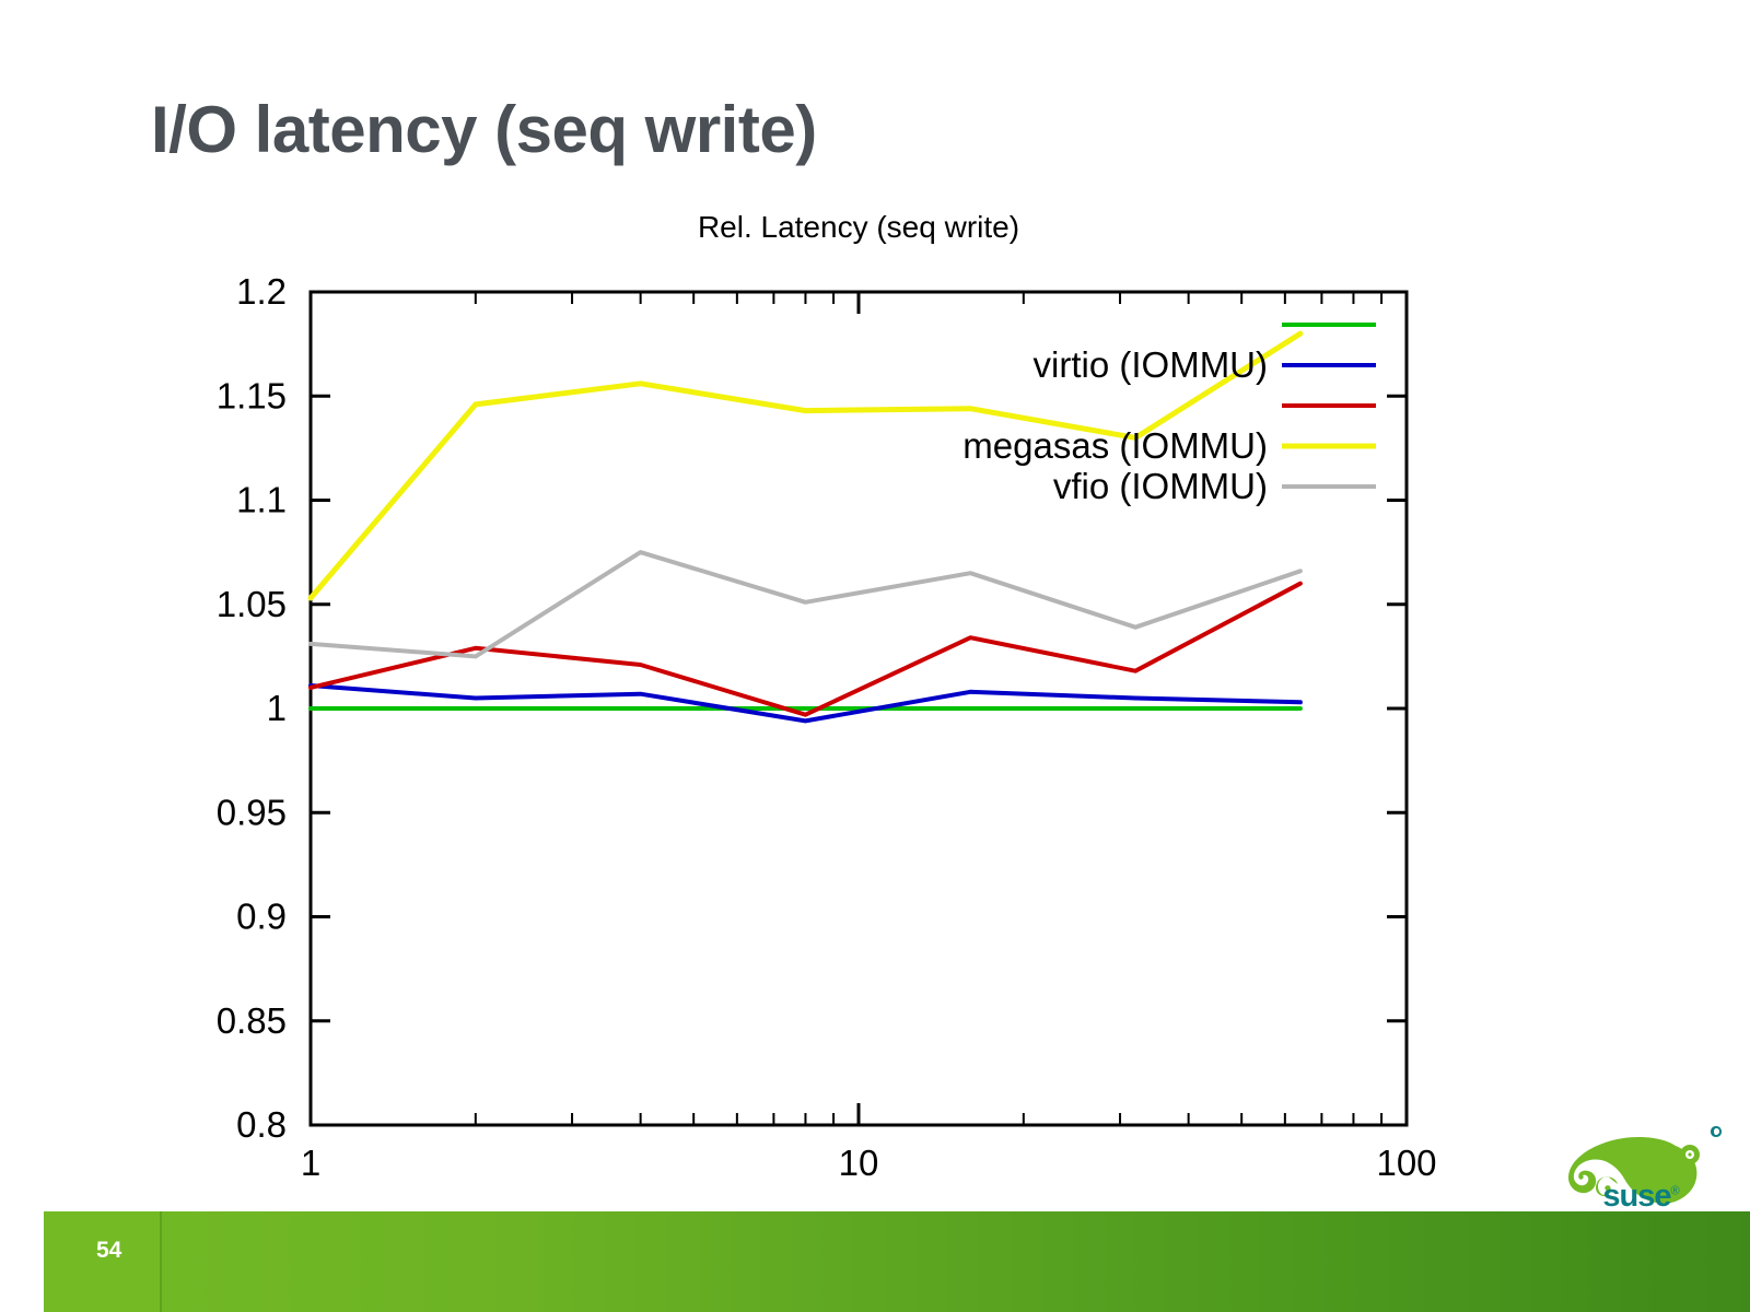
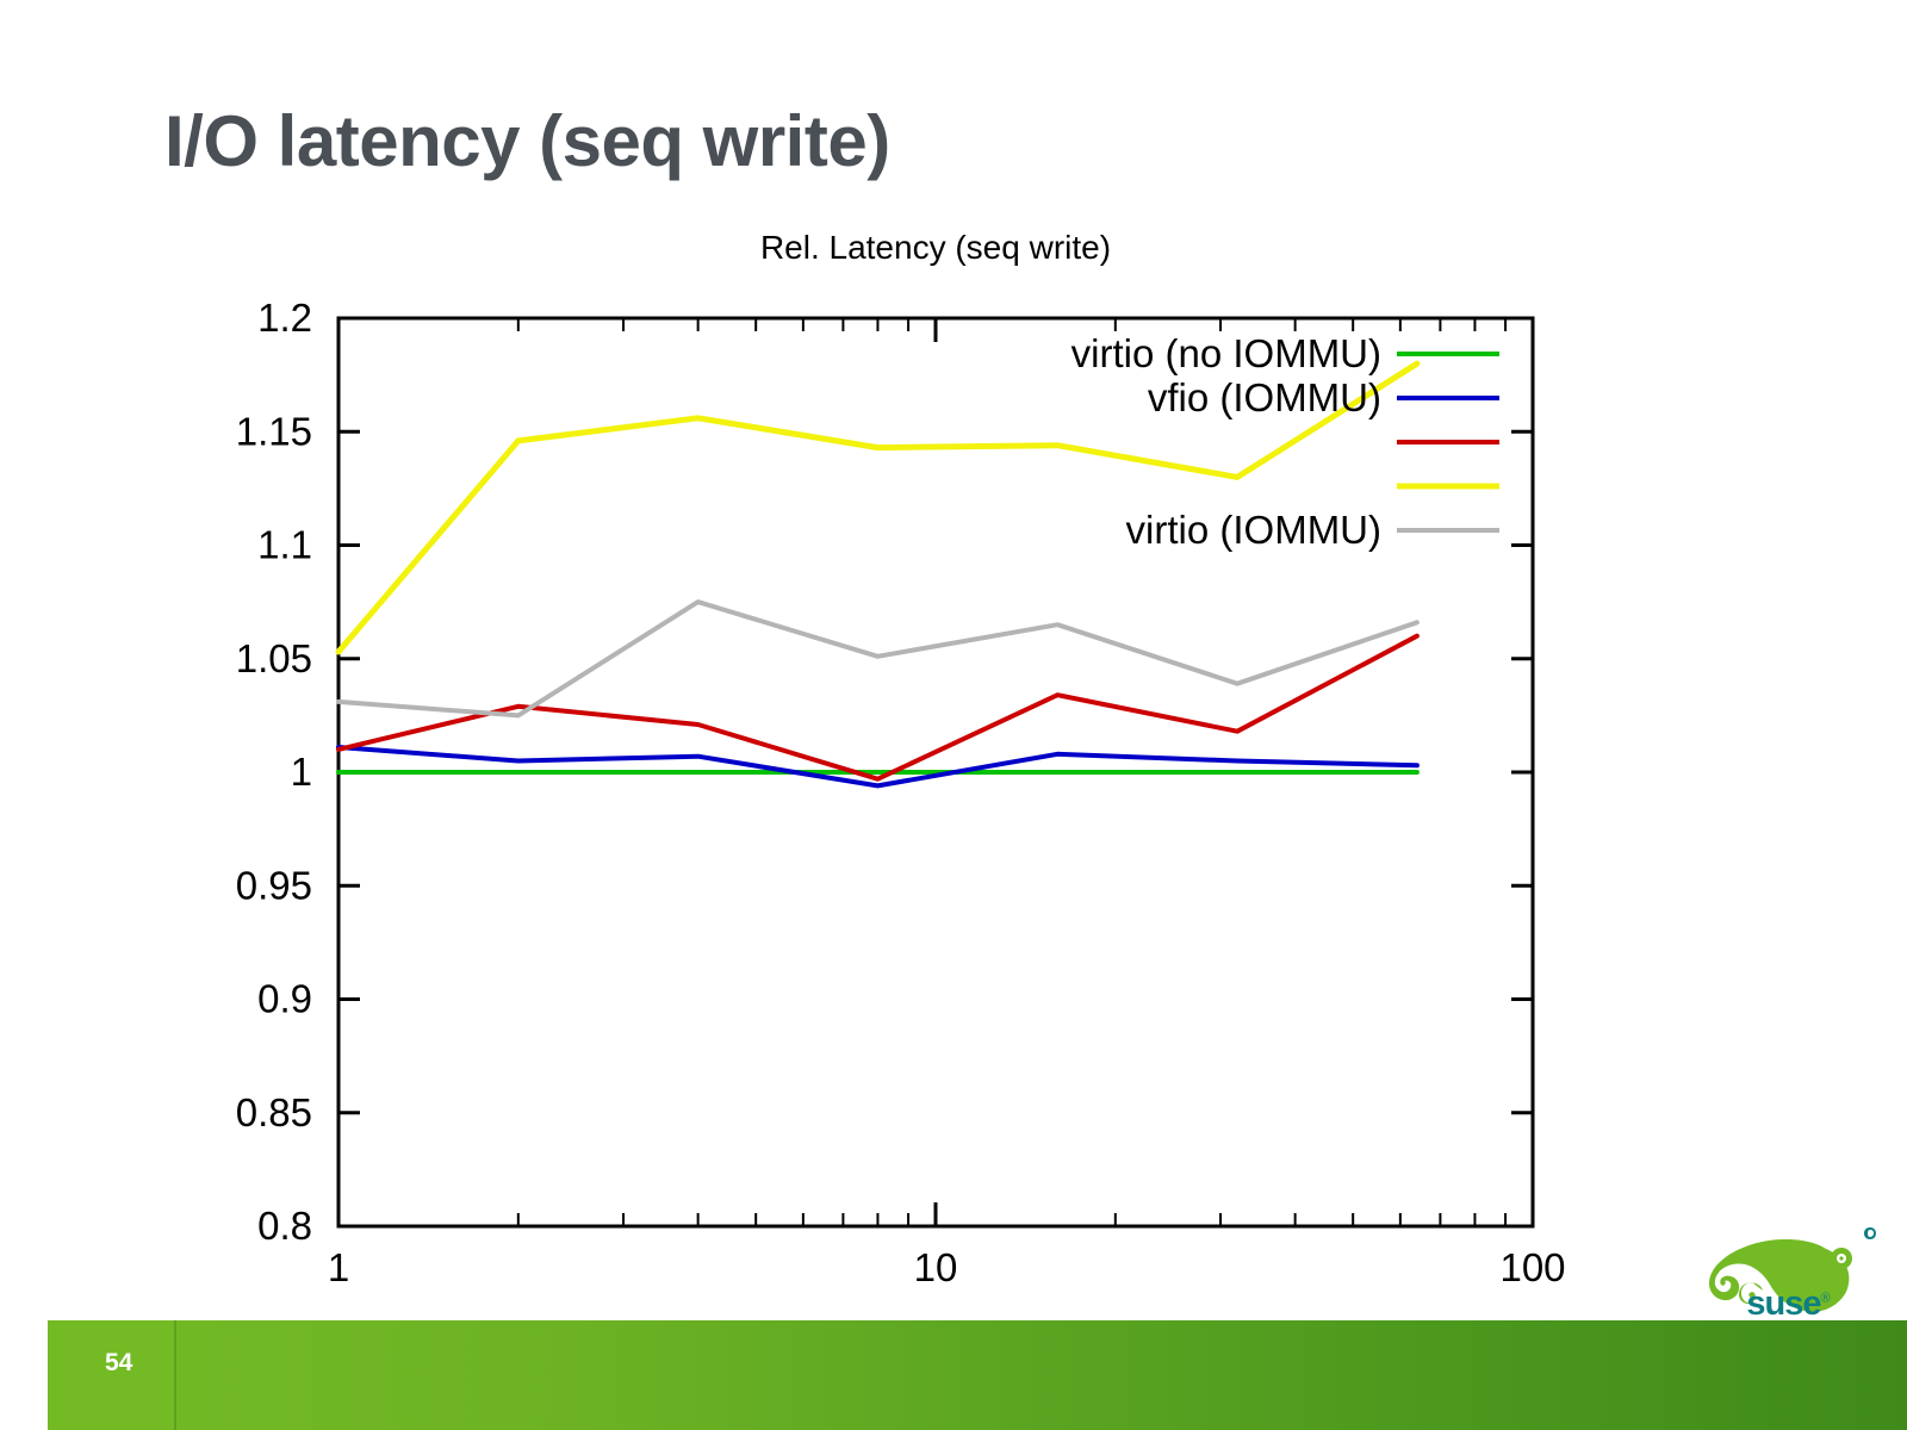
  I/O latency (seq write)
  Rel. Latency (seq write)
  0.8
  0.85
  0.9
  0.95
  1
  1.05
  1.1
  1.15
  1.2
  1
  10
  100
+ virtio (no IOMMU)
- virtio (IOMMU)
+ vfio (IOMMU)
- megasas (IOMMU)
- vfio (IOMMU)
+ virtio (IOMMU)
  54
  suse®
